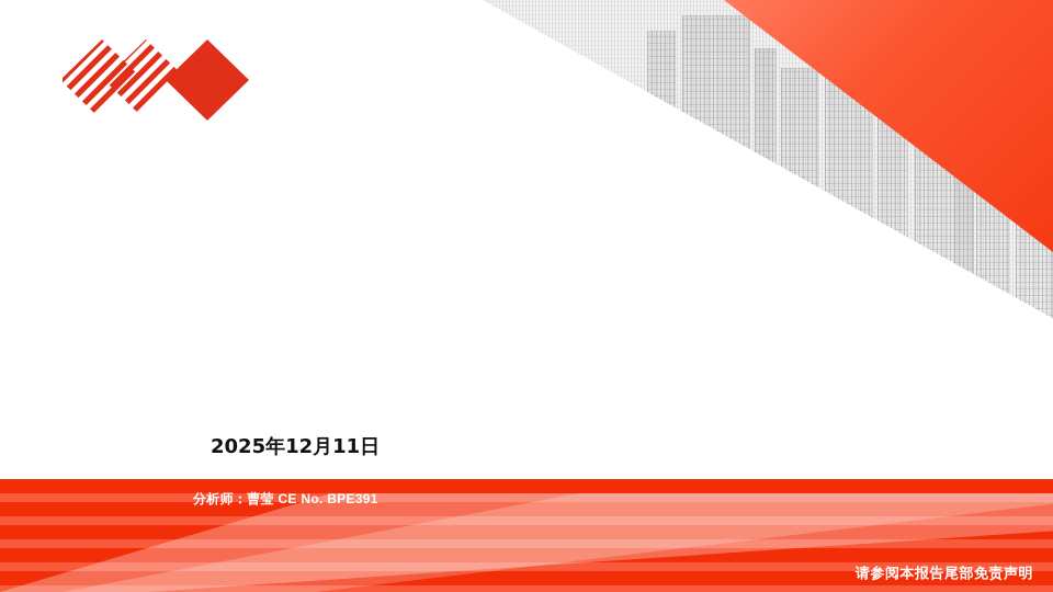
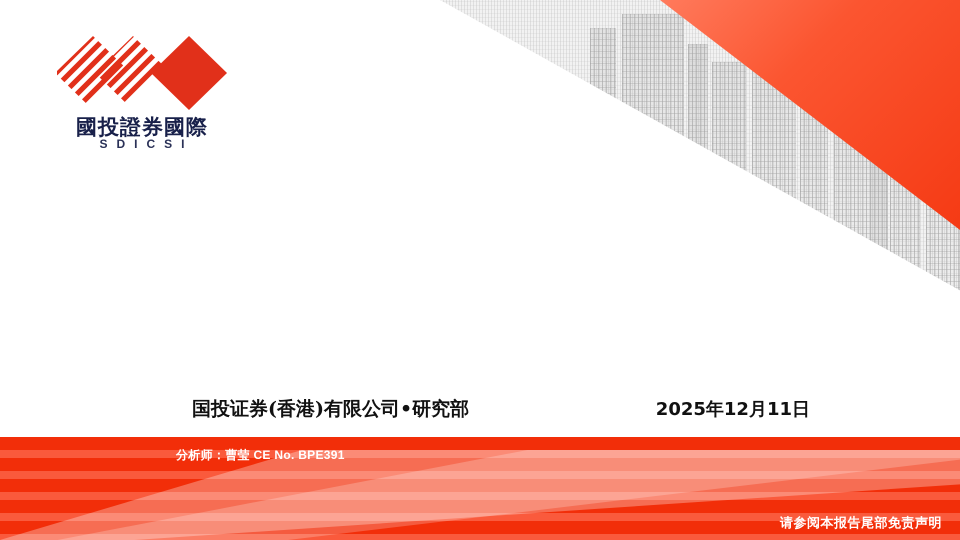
+ 國投證券國際
+ SDICSI
+ 国投证券(香港)有限公司•研究部
  2025年12月11日
  分析师：曹莹 CE No. BPE391
  请参阅本报告尾部免责声明
